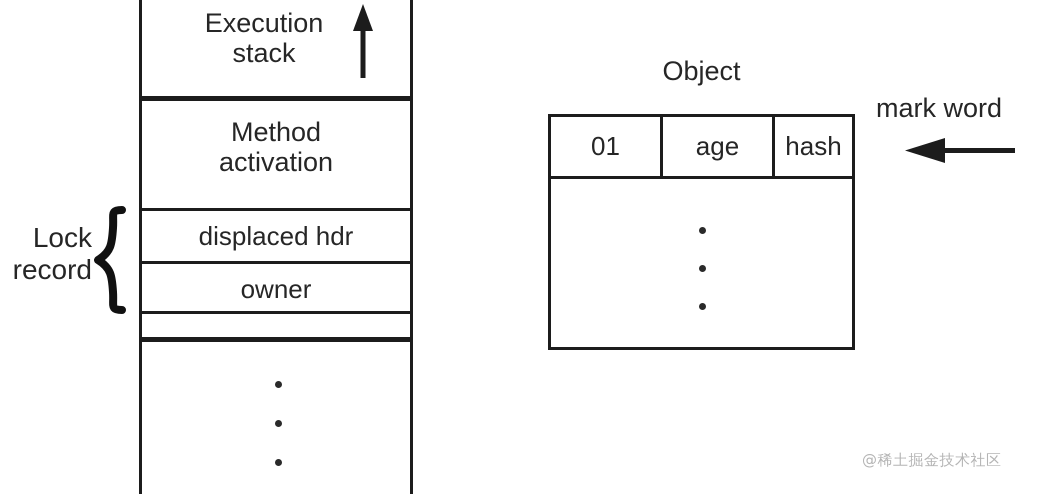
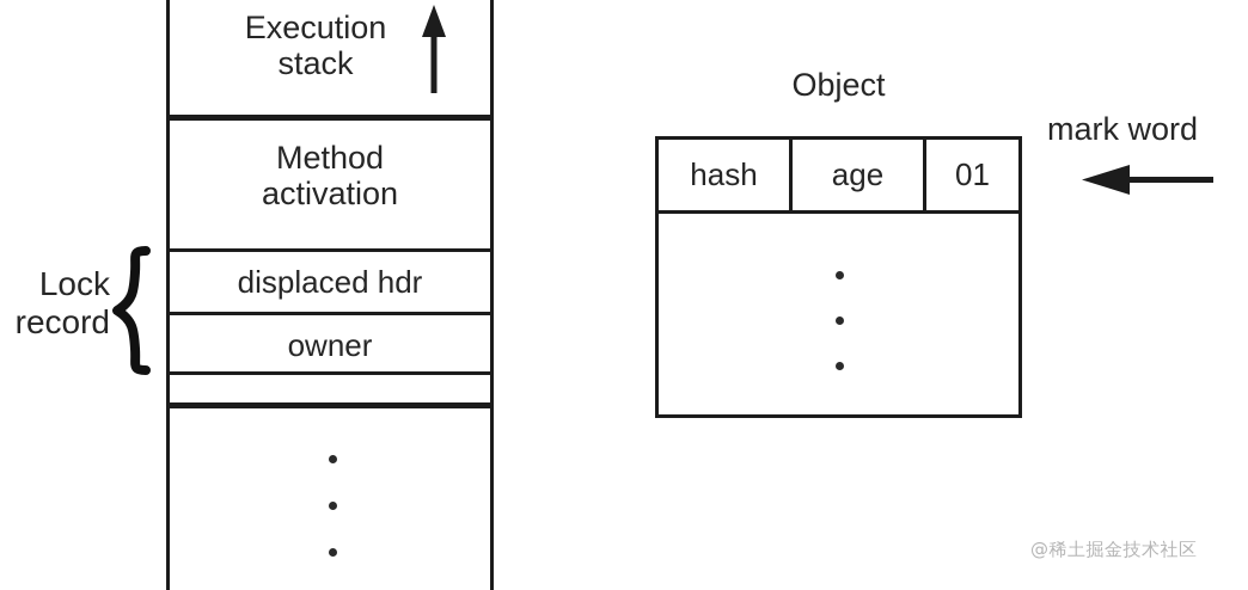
  Execution
  stack
  Method
  activation
  displaced hdr
  owner
  Lock
  record
  Object
- 01
+ hash
  age
- hash
+ 01
  mark word
  @稀土掘金技术社区
